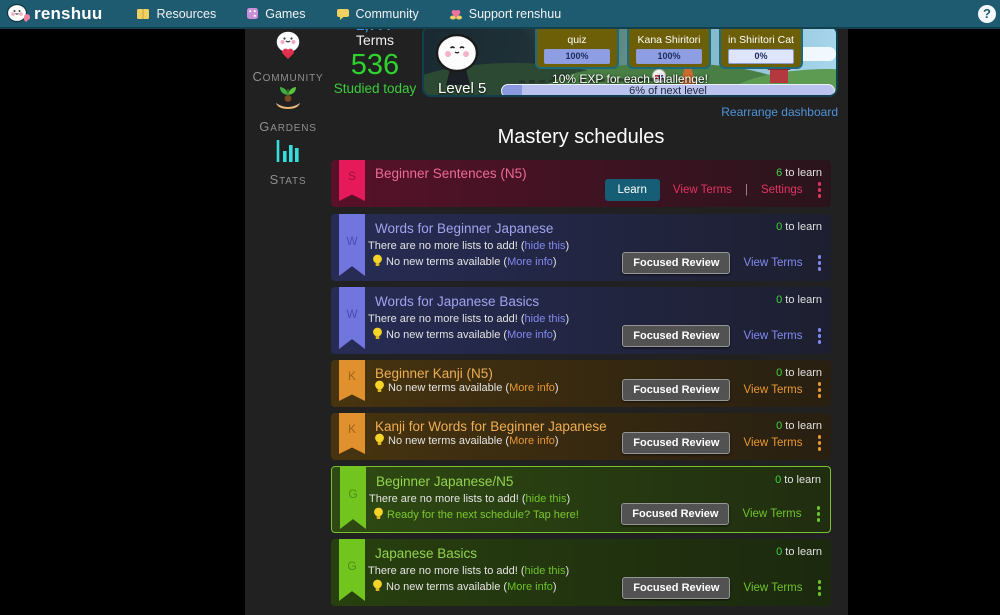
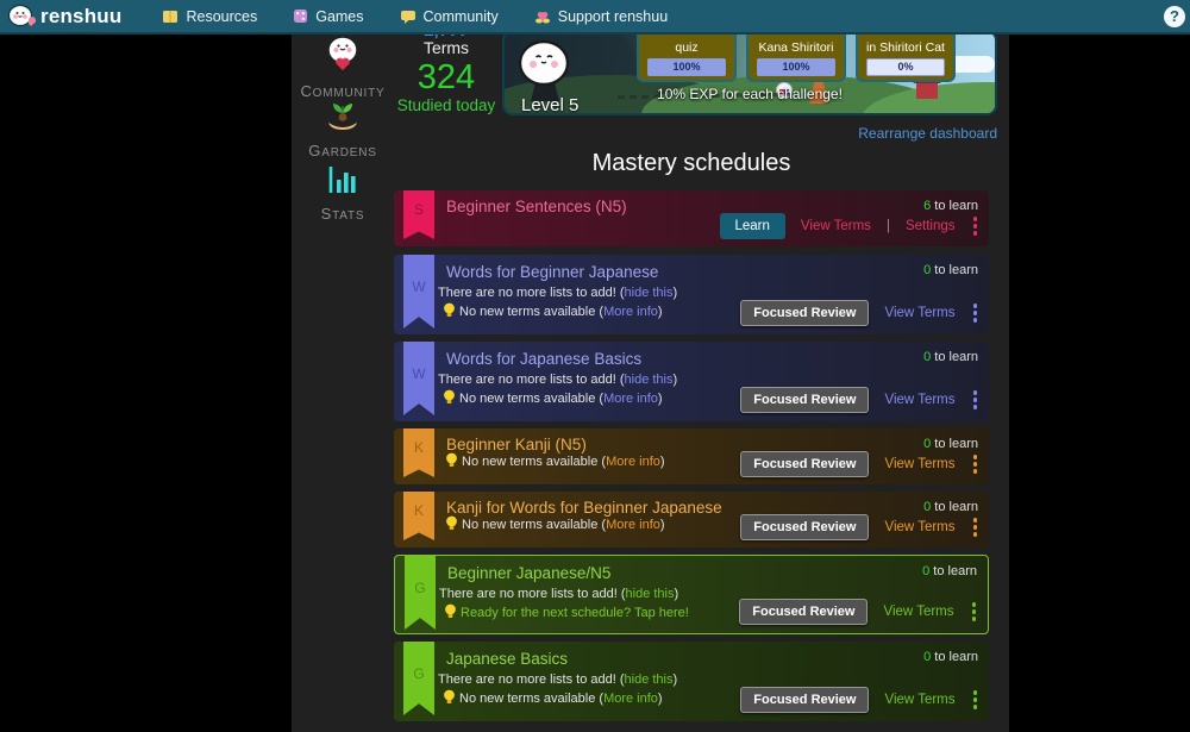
  Terms
- 536
+ 324
  Studied today
  COMMUNITY
  GARDENS
  STATS
  quiz
  100%
  Kana Shiritori
  100%
  in Shiritori Cat
  0%
  10% EXP for each challenge!
  Level 5
- 6% of next level
  Rearrange dashboard
  Mastery schedules
  S
  Beginner Sentences (N5)
  6 to learn
  Learn
  View Terms
  |
  Settings
  W
  Words for Beginner Japanese
  0 to learn
  There are no more lists to add! (hide this)
  No new terms available (More info)
  Focused Review
  View Terms
  W
  Words for Japanese Basics
  0 to learn
  There are no more lists to add! (hide this)
  No new terms available (More info)
  Focused Review
  View Terms
  K
  Beginner Kanji (N5)
  0 to learn
  No new terms available (More info)
  Focused Review
  View Terms
  K
  Kanji for Words for Beginner Japanese
  0 to learn
  No new terms available (More info)
  Focused Review
  View Terms
  G
  Beginner Japanese/N5
  0 to learn
  There are no more lists to add! (hide this)
  Ready for the next schedule? Tap here!
  Focused Review
  View Terms
  G
  Japanese Basics
  0 to learn
  There are no more lists to add! (hide this)
  No new terms available (More info)
  Focused Review
  View Terms
  renshuu
  Resources
  Games
  Community
  Support renshuu
  ?
